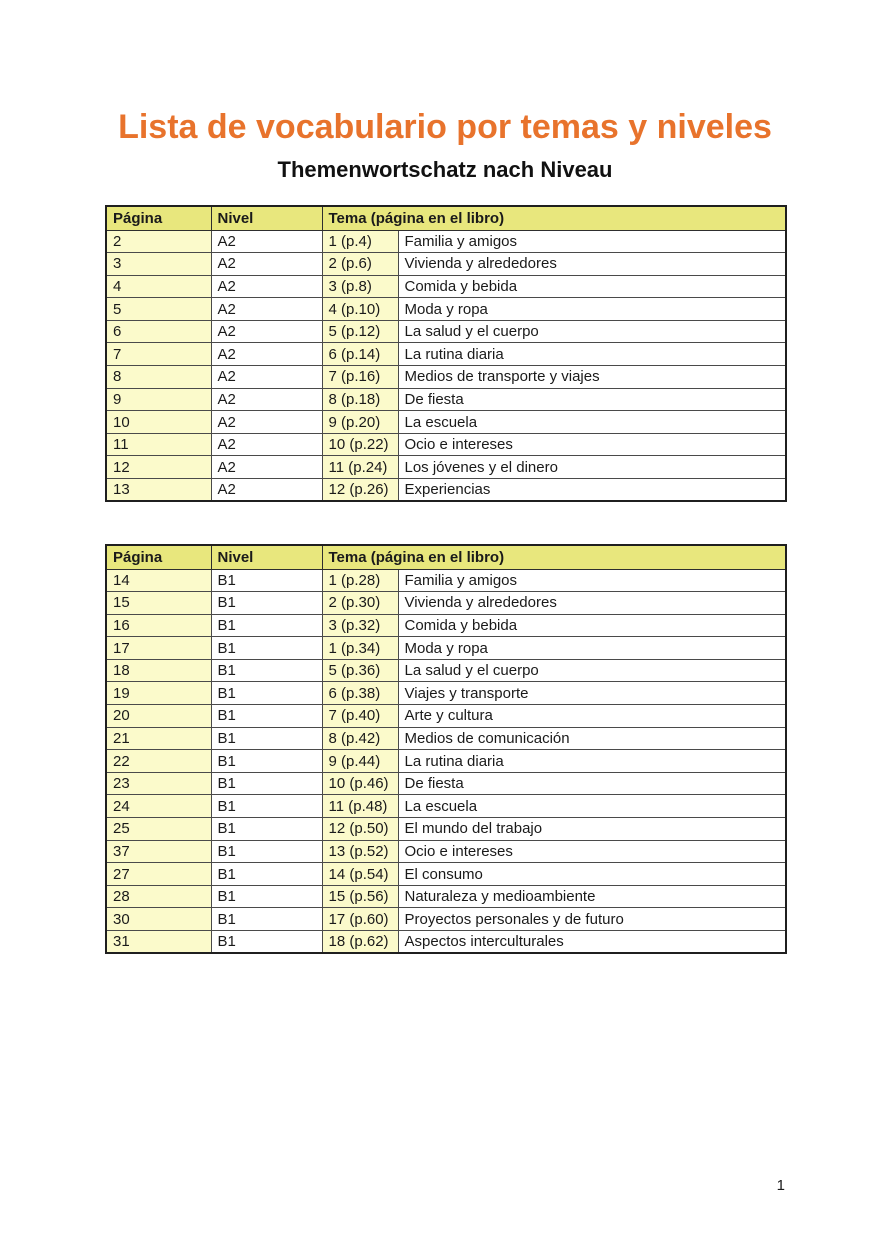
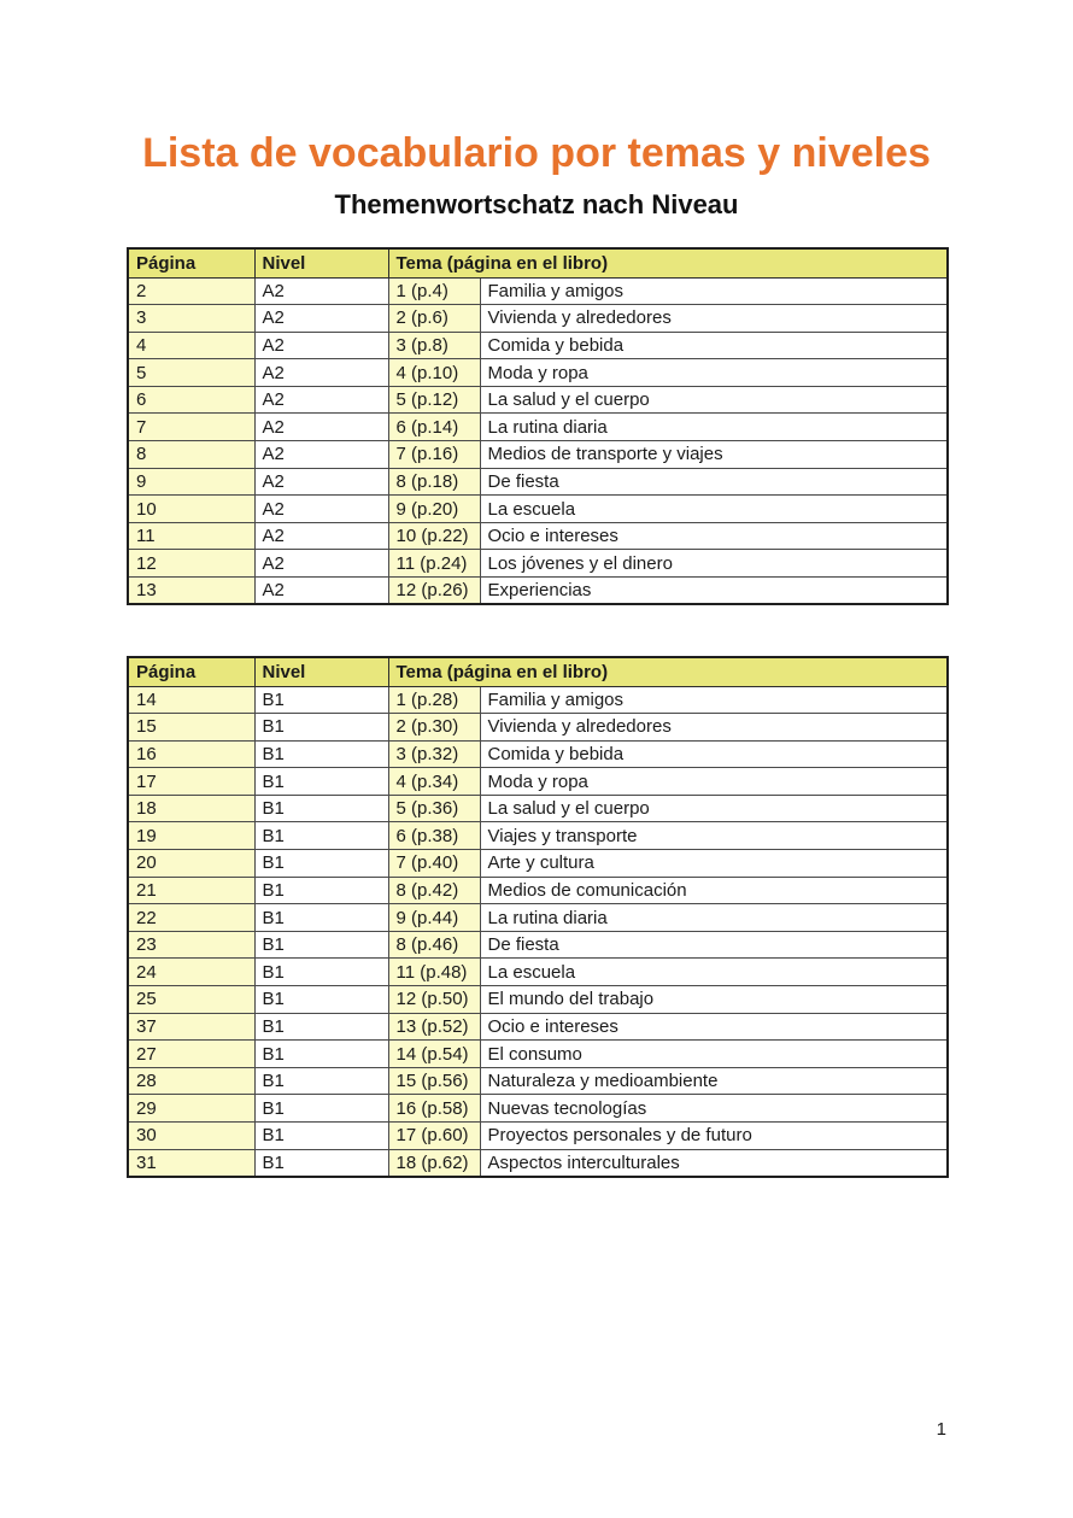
  Lista de vocabulario por temas y niveles
  Themenwortschatz nach Niveau
  Página	Nivel	Tema (página en el libro)
  2	A2	1 (p.4)	Familia y amigos
  3	A2	2 (p.6)	Vivienda y alrededores
  4	A2	3 (p.8)	Comida y bebida
  5	A2	4 (p.10)	Moda y ropa
  6	A2	5 (p.12)	La salud y el cuerpo
  7	A2	6 (p.14)	La rutina diaria
  8	A2	7 (p.16)	Medios de transporte y viajes
  9	A2	8 (p.18)	De fiesta
  10	A2	9 (p.20)	La escuela
  11	A2	10 (p.22)	Ocio e intereses
  12	A2	11 (p.24)	Los jóvenes y el dinero
  13	A2	12 (p.26)	Experiencias
  Página	Nivel	Tema (página en el libro)
  14	B1	1 (p.28)	Familia y amigos
  15	B1	2 (p.30)	Vivienda y alrededores
  16	B1	3 (p.32)	Comida y bebida
- 17	B1	1 (p.34)	Moda y ropa
+ 17	B1	4 (p.34)	Moda y ropa
  18	B1	5 (p.36)	La salud y el cuerpo
  19	B1	6 (p.38)	Viajes y transporte
  20	B1	7 (p.40)	Arte y cultura
  21	B1	8 (p.42)	Medios de comunicación
  22	B1	9 (p.44)	La rutina diaria
- 23	B1	10 (p.46)	De fiesta
+ 23	B1	8 (p.46)	De fiesta
  24	B1	11 (p.48)	La escuela
  25	B1	12 (p.50)	El mundo del trabajo
  37	B1	13 (p.52)	Ocio e intereses
  27	B1	14 (p.54)	El consumo
  28	B1	15 (p.56)	Naturaleza y medioambiente
+ 29	B1	16 (p.58)	Nuevas tecnologías
  30	B1	17 (p.60)	Proyectos personales y de futuro
  31	B1	18 (p.62)	Aspectos interculturales
  1
